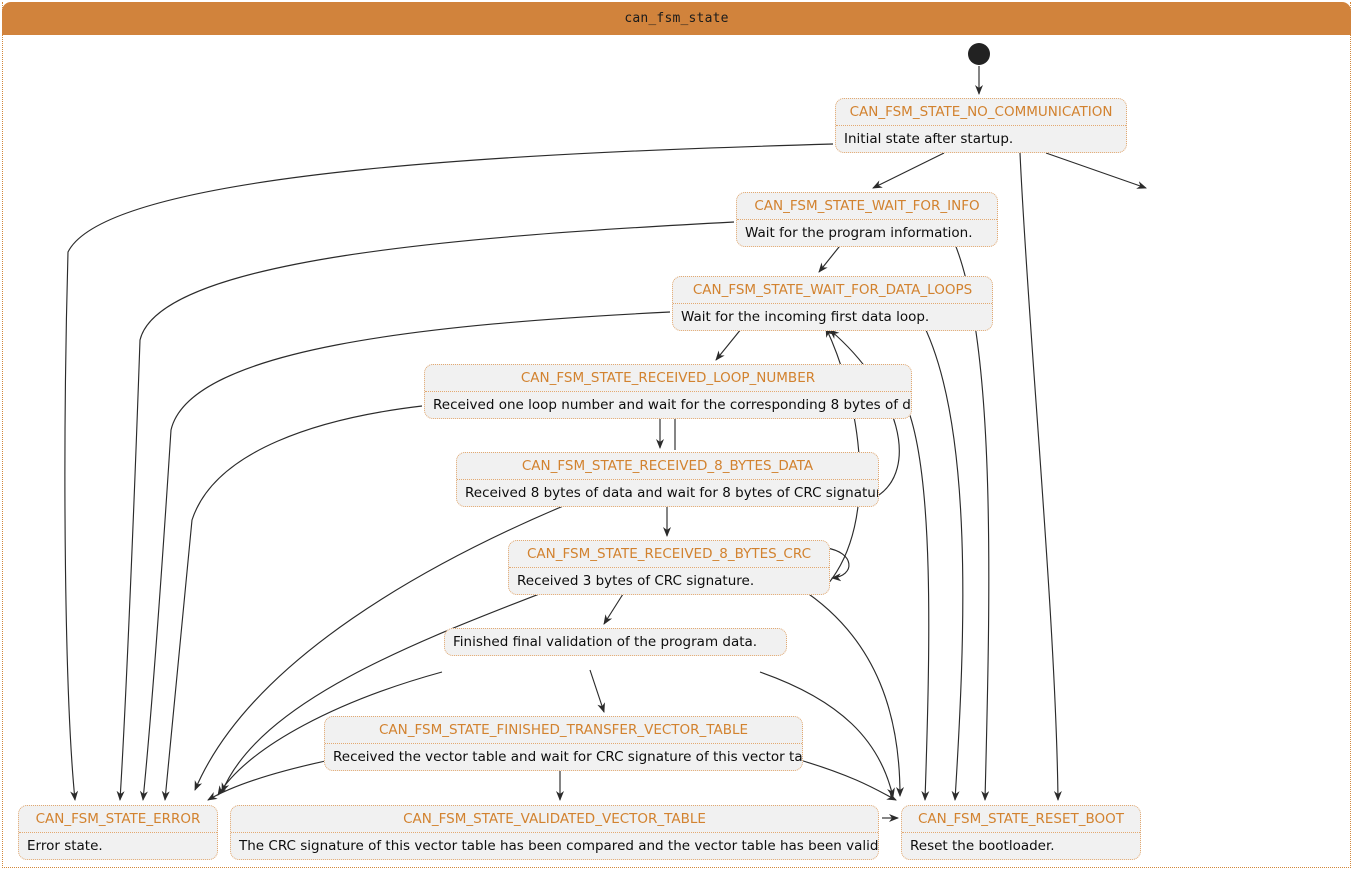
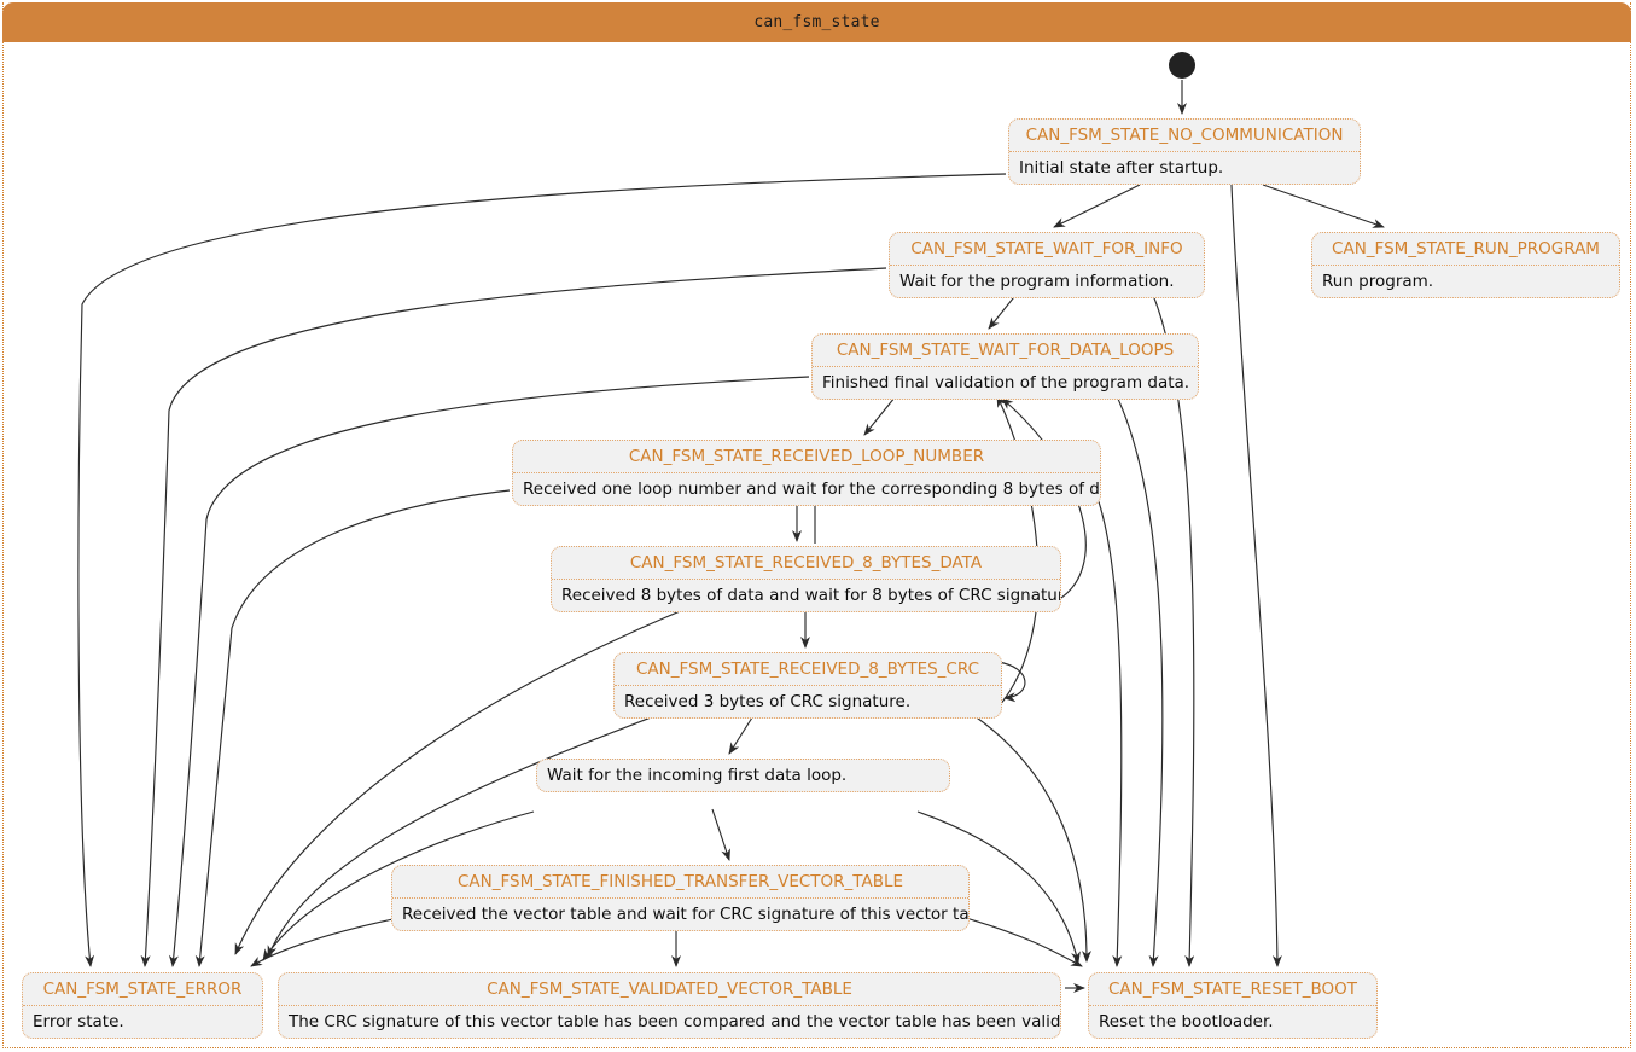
  can_fsm_state
  CAN_FSM_STATE_NO_COMMUNICATION
  Initial state after startup.
+ CAN_FSM_STATE_RUN_PROGRAM
+ Run program.
  CAN_FSM_STATE_WAIT_FOR_INFO
  Wait for the program information.
  CAN_FSM_STATE_WAIT_FOR_DATA_LOOPS
- Wait for the incoming first data loop.
+ Finished final validation of the program data.
  CAN_FSM_STATE_RECEIVED_LOOP_NUMBER
  Received one loop number and wait for the corresponding 8 bytes of d
  CAN_FSM_STATE_RECEIVED_8_BYTES_DATA
  Received 8 bytes of data and wait for 8 bytes of CRC signatu
  CAN_FSM_STATE_RECEIVED_8_BYTES_CRC
  Received 3 bytes of CRC signature.
- Finished final validation of the program data.
+ Wait for the incoming first data loop.
  CAN_FSM_STATE_FINISHED_TRANSFER_VECTOR_TABLE
  Received the vector table and wait for CRC signature of this vector ta
  CAN_FSM_STATE_ERROR
  Error state.
  CAN_FSM_STATE_VALIDATED_VECTOR_TABLE
  The CRC signature of this vector table has been compared and the vector table has been valid
  CAN_FSM_STATE_RESET_BOOT
  Reset the bootloader.
